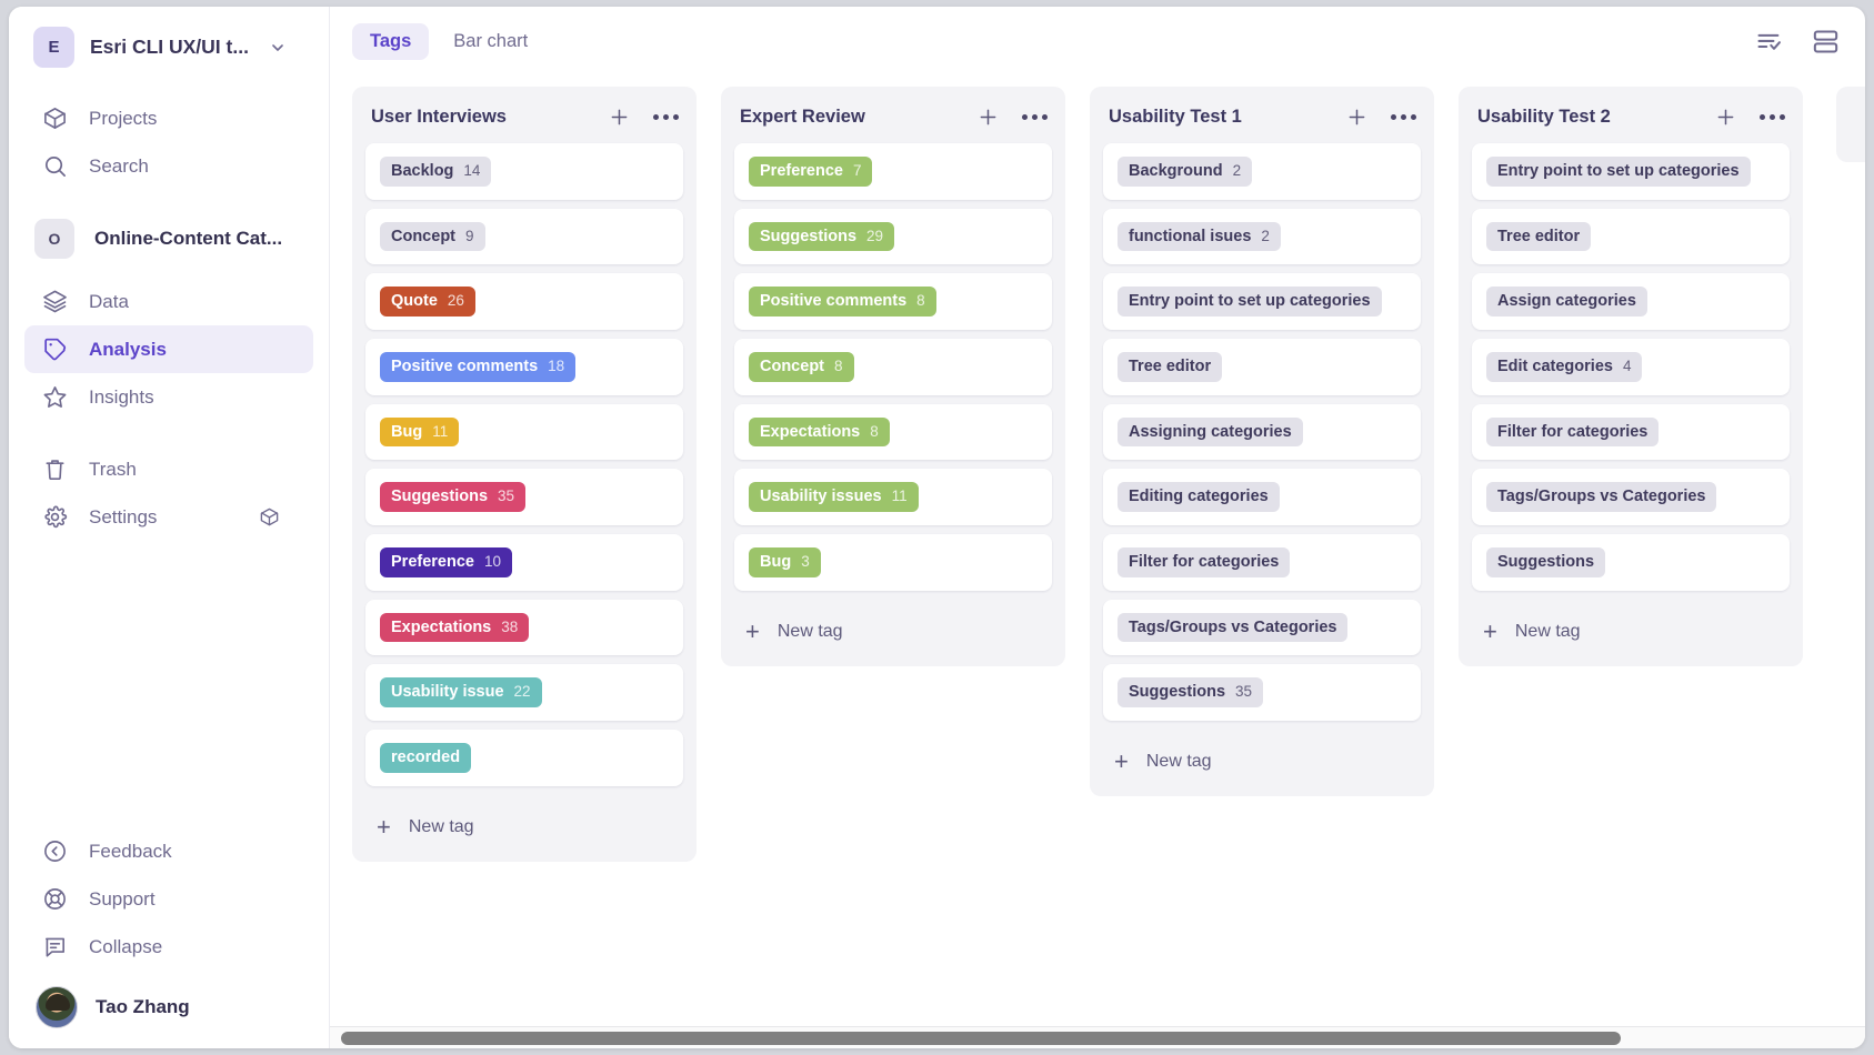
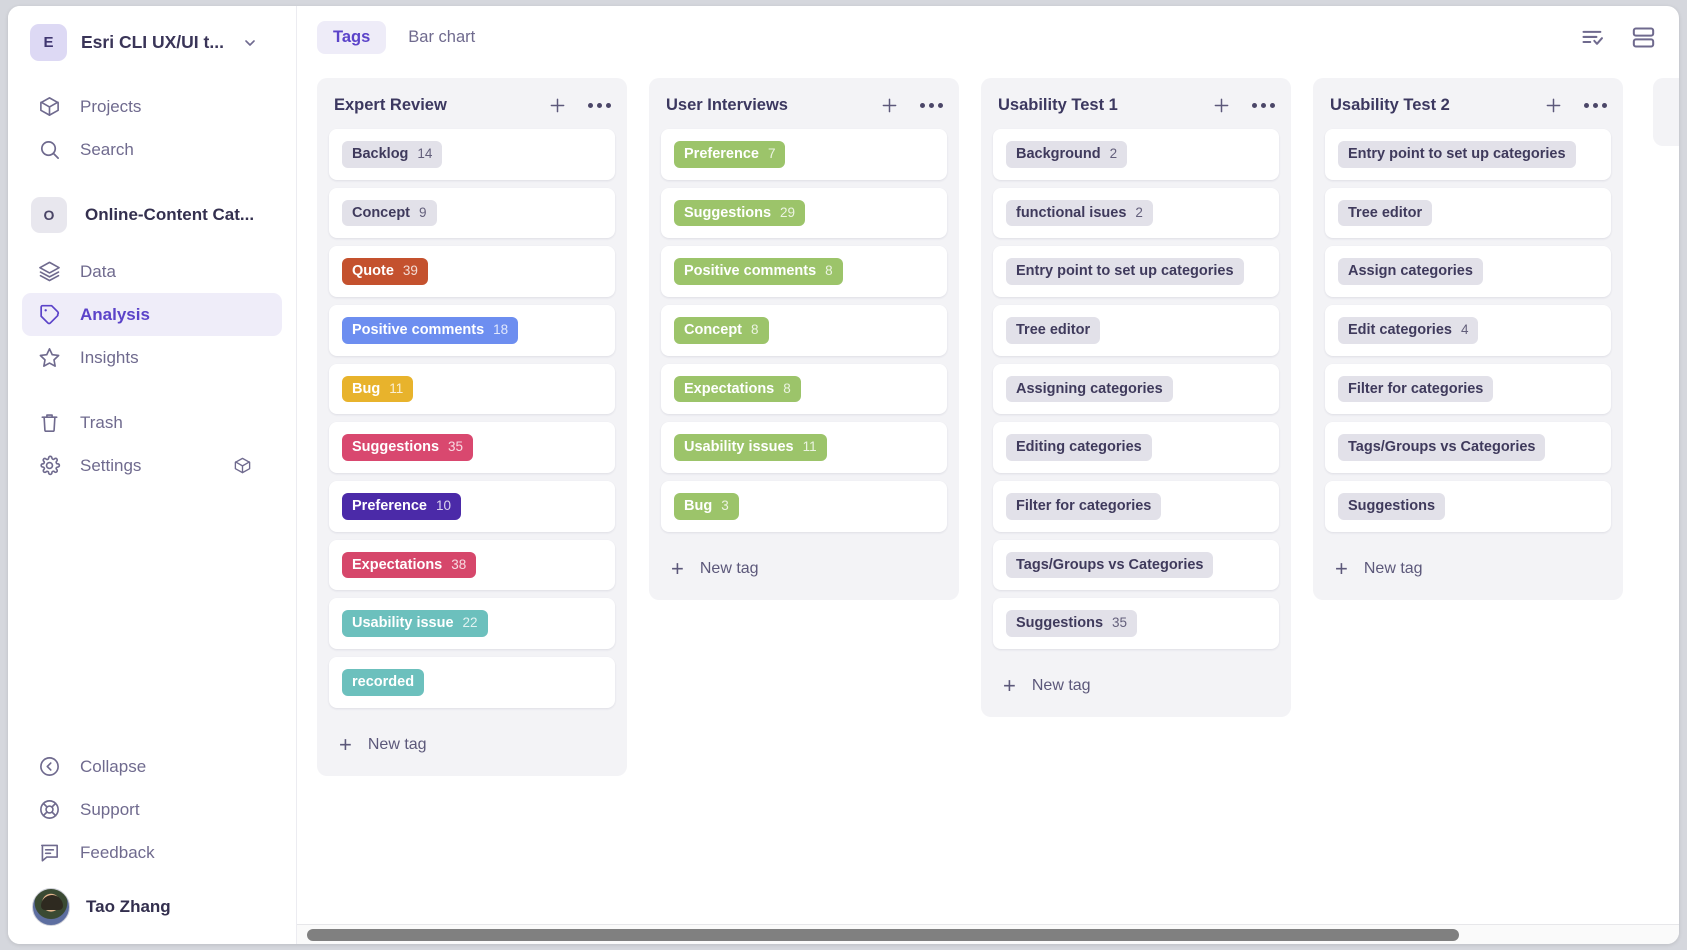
  E
  Esri CLI UX/UI t...
  Projects
  Search
  O
  Online-Content Cat...
  Data
  Analysis
  Insights
  Trash
  Settings
- Feedback
+ Collapse
  Support
- Collapse
+ Feedback
  Tao Zhang
  Tags
  Bar chart
- User Interviews
+ Expert Review
  Backlog
  14
  Concept
  9
  Quote
- 26
+ 39
  Positive comments
  18
  Bug
  11
  Suggestions
  35
  Preference
  10
  Expectations
  38
  Usability issue
  22
  recorded
  +
  New tag
- Expert Review
+ User Interviews
  Preference
  7
  Suggestions
  29
  Positive comments
  8
  Concept
  8
  Expectations
  8
  Usability issues
  11
  Bug
  3
  +
  New tag
  Usability Test 1
  Background
  2
  functional isues
  2
  Entry point to set up categories
  Tree editor
  Assigning categories
  Editing categories
  Filter for categories
  Tags/Groups vs Categories
  Suggestions
  35
  +
  New tag
  Usability Test 2
  Entry point to set up categories
  Tree editor
  Assign categories
  Edit categories
  4
  Filter for categories
  Tags/Groups vs Categories
  Suggestions
  +
  New tag
